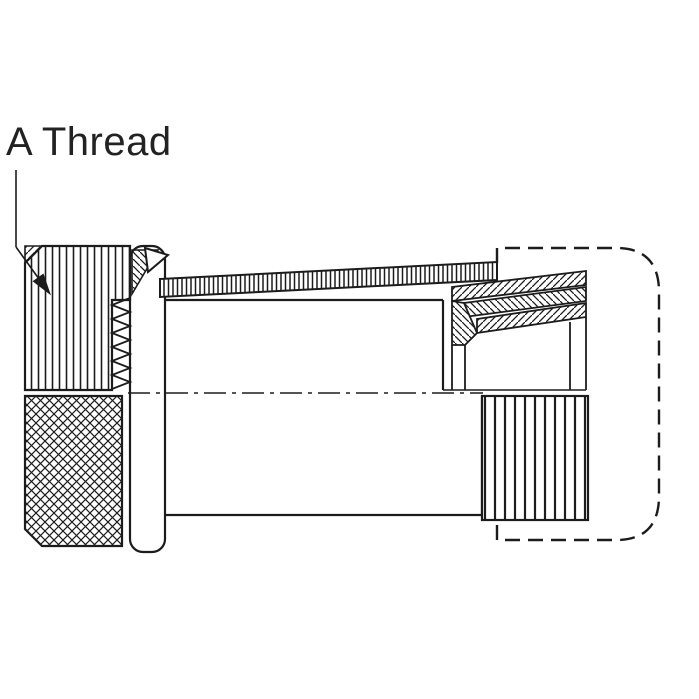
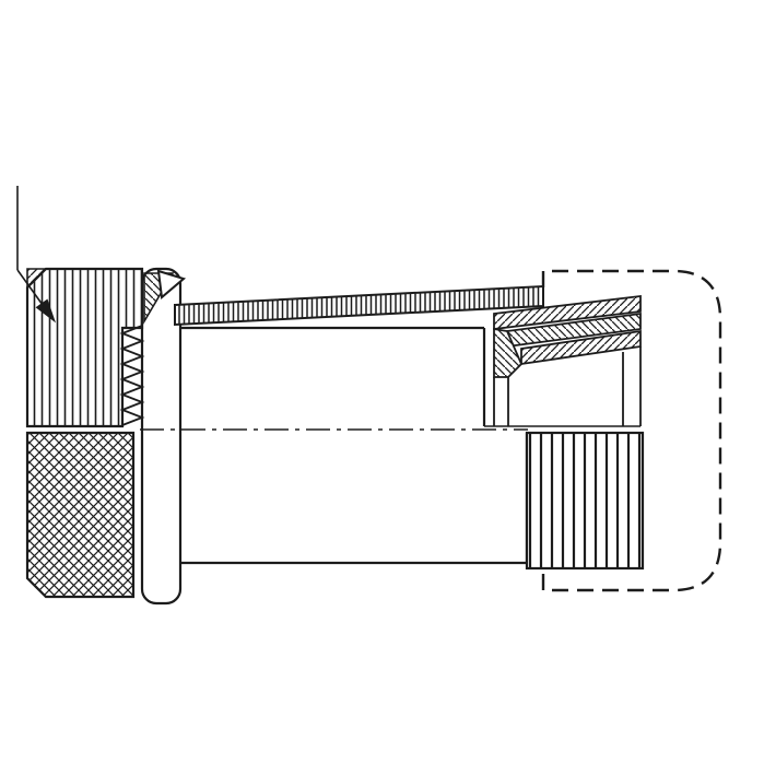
- A Thread
